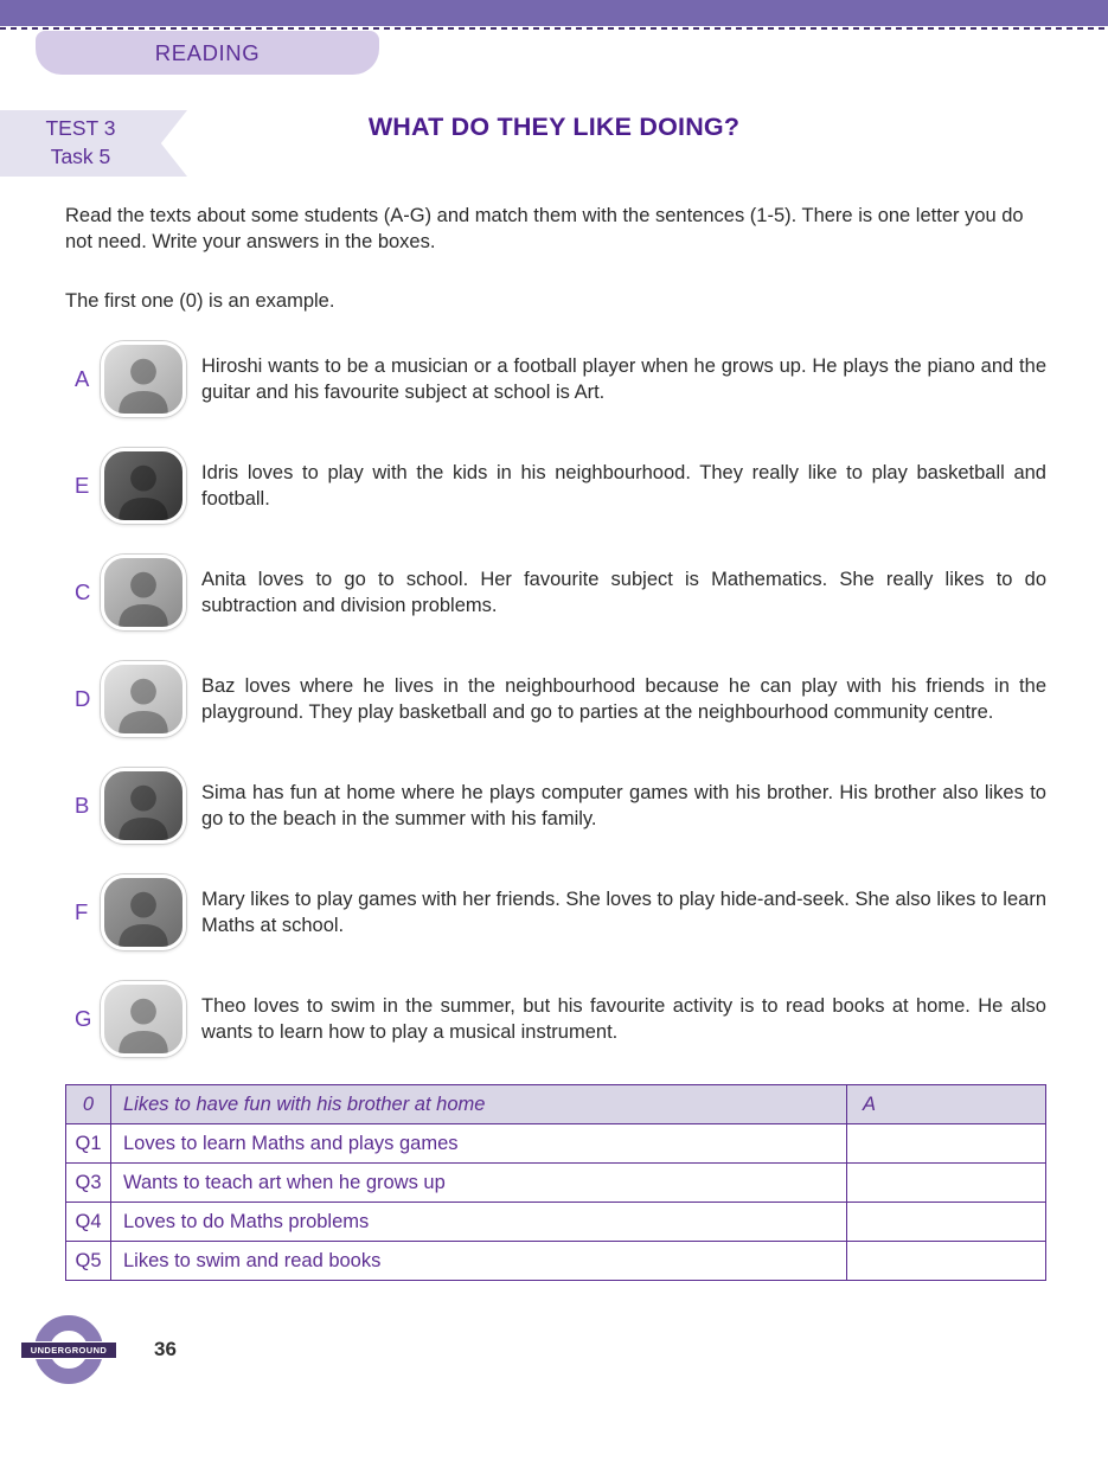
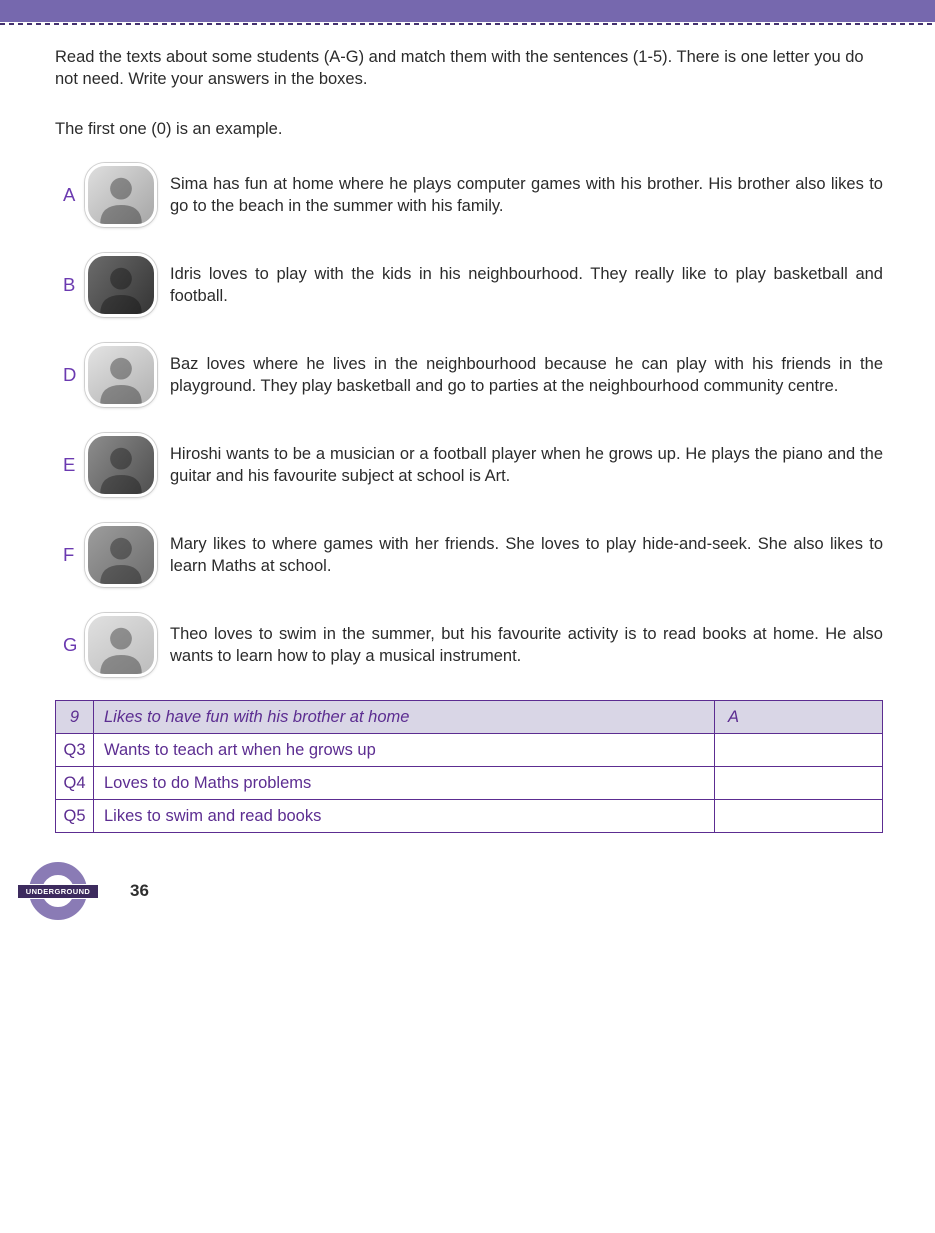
- READING
- TEST 3
- Task 5
- WHAT DO THEY LIKE DOING?
  Read the texts about some students (A-G) and match them with the sentences (1-5). There is one letter you do not need. Write your answers in the boxes.
  The first one (0) is an example.
  A
- Hiroshi wants to be a musician or a football player when he grows up. He plays the piano and the guitar and his favourite subject at school is Art.
+ Sima has fun at home where he plays computer games with his brother. His brother also likes to go to the beach in the summer with his family.
- E
+ B
  Idris loves to play with the kids in his neighbourhood. They really like to play basketball and football.
- C
- Anita loves to go to school. Her favourite subject is Mathematics. She really likes to do subtraction and division problems.
  D
  Baz loves where he lives in the neighbourhood because he can play with his friends in the playground. They play basketball and go to parties at the neighbourhood community centre.
- B
+ E
- Sima has fun at home where he plays computer games with his brother. His brother also likes to go to the beach in the summer with his family.
+ Hiroshi wants to be a musician or a football player when he grows up. He plays the piano and the guitar and his favourite subject at school is Art.
  F
- Mary likes to play games with her friends. She loves to play hide-and-seek. She also likes to learn Maths at school.
+ Mary likes to where games with her friends. She loves to play hide-and-seek. She also likes to learn Maths at school.
  G
  Theo loves to swim in the summer, but his favourite activity is to read books at home. He also wants to learn how to play a musical instrument.
- 0	Likes to have fun with his brother at home	A
+ 9	Likes to have fun with his brother at home	A
- Q1	Loves to learn Maths and plays games
  Q3	Wants to teach art when he grows up
  Q4	Loves to do Maths problems
  Q5	Likes to swim and read books
  UNDERGROUND
  36
